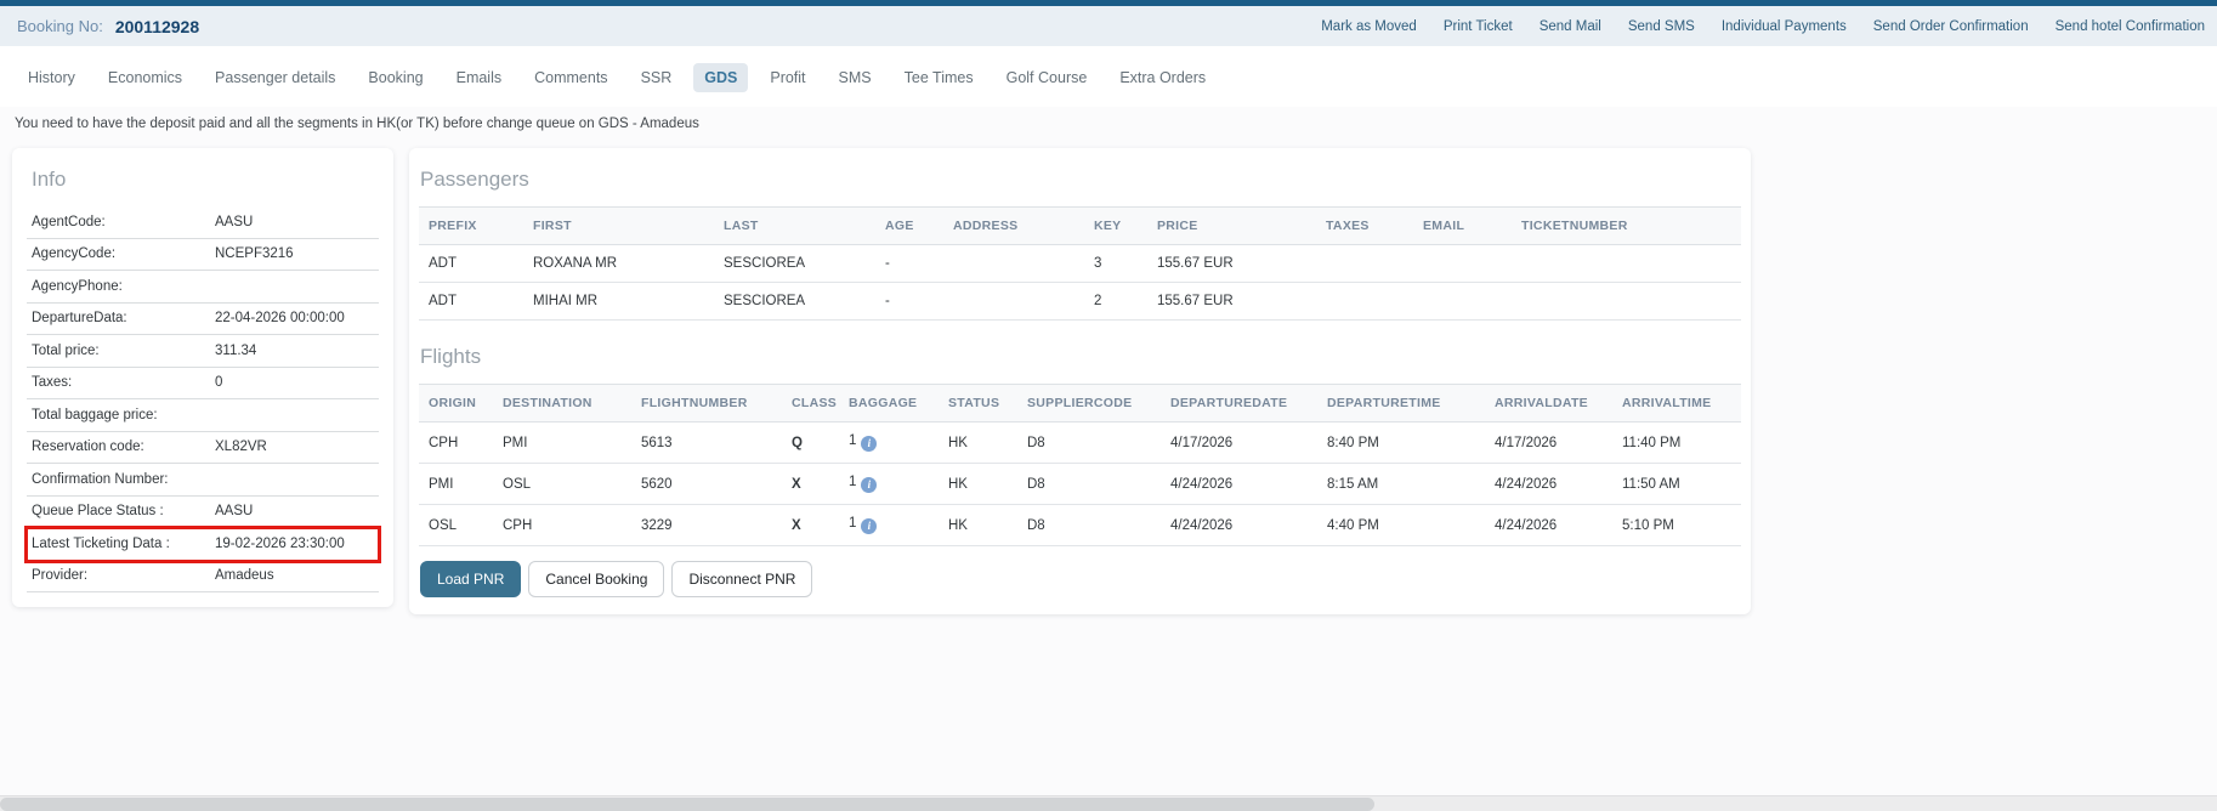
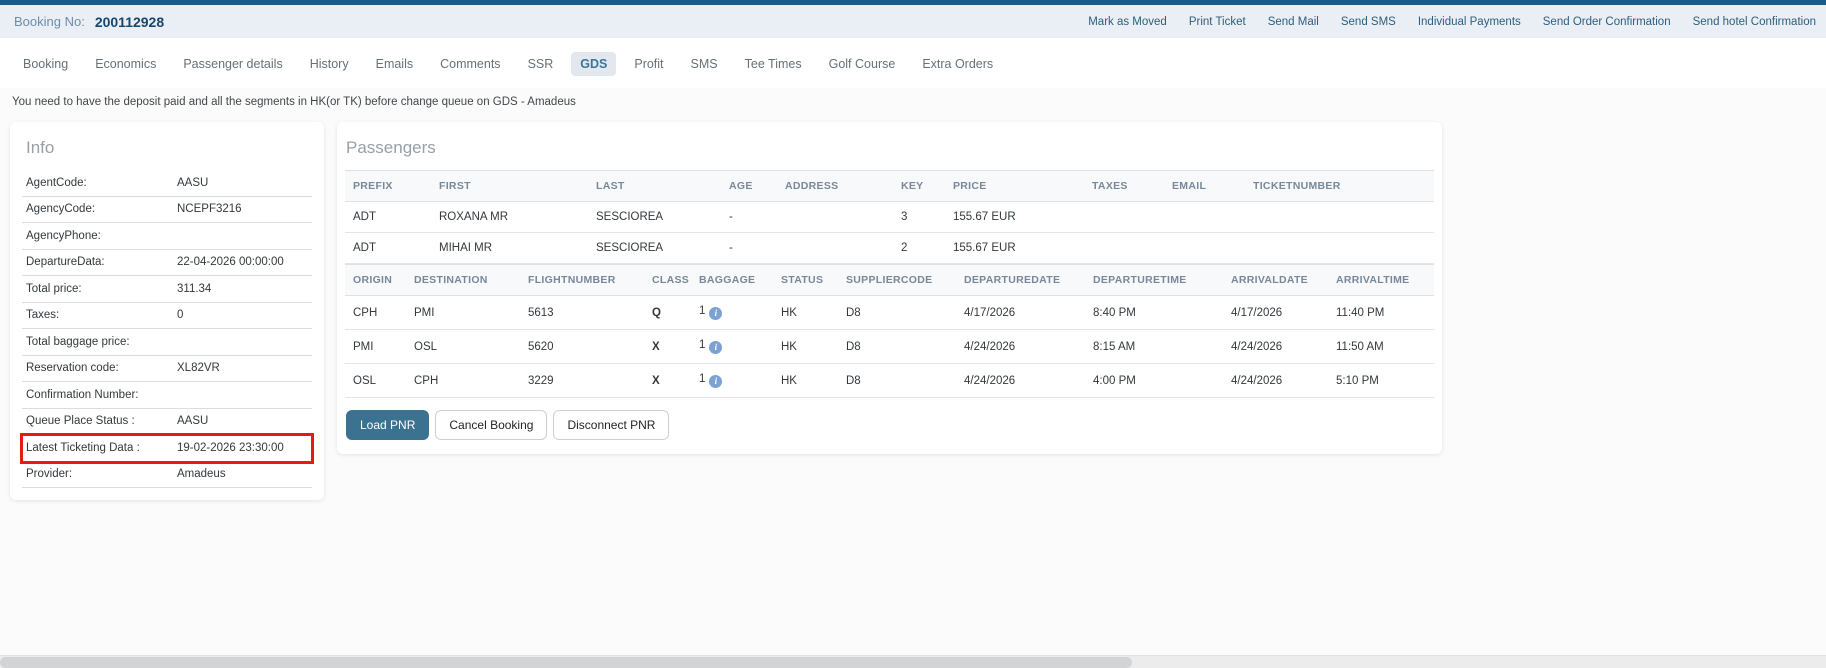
  Booking No:
  200112928
  Mark as Moved
  Print Ticket
  Send Mail
  Send SMS
  Individual Payments
  Send Order Confirmation
  Send hotel Confirmation
- History
+ Booking
  Economics
  Passenger details
- Booking
+ History
  Emails
  Comments
  SSR
  GDS
  Profit
  SMS
  Tee Times
  Golf Course
  Extra Orders
  You need to have the deposit paid and all the segments in HK(or TK) before change queue on GDS - Amadeus
  Info
  AgentCode:
  AASU
  AgencyCode:
  NCEPF3216
  AgencyPhone:
  DepartureData:
  22-04-2026 00:00:00
  Total price:
  311.34
  Taxes:
  0
  Total baggage price:
  Reservation code:
  XL82VR
  Confirmation Number:
  Queue Place Status :
  AASU
  Latest Ticketing Data :
  19-02-2026 23:30:00
  Provider:
  Amadeus
  Passengers
  	PREFIX	FIRST	LAST	AGE	ADDRESS	KEY	PRICE	TAXES	EMAIL	TICKETNUMBER
  ADT	ROXANA MR	SESCIOREA	-		3	155.67 EUR
  ADT	MIHAI MR	SESCIOREA	-		2	155.67 EUR
- Flights
  	ORIGIN	DESTINATION	FLIGHTNUMBER	CLASS	BAGGAGE	STATUS	SUPPLIERCODE	DEPARTUREDATE	DEPARTURETIME	ARRIVALDATE	ARRIVALTIME
  CPH	PMI	5613	Q	1 i	HK	D8	4/17/2026	8:40 PM	4/17/2026	11:40 PM
  PMI	OSL	5620	X	1 i	HK	D8	4/24/2026	8:15 AM	4/24/2026	11:50 AM
- OSL	CPH	3229	X	1 i	HK	D8	4/24/2026	4:40 PM	4/24/2026	5:10 PM
+ OSL	CPH	3229	X	1 i	HK	D8	4/24/2026	4:00 PM	4/24/2026	5:10 PM
  Load PNR
  Cancel Booking
  Disconnect PNR
